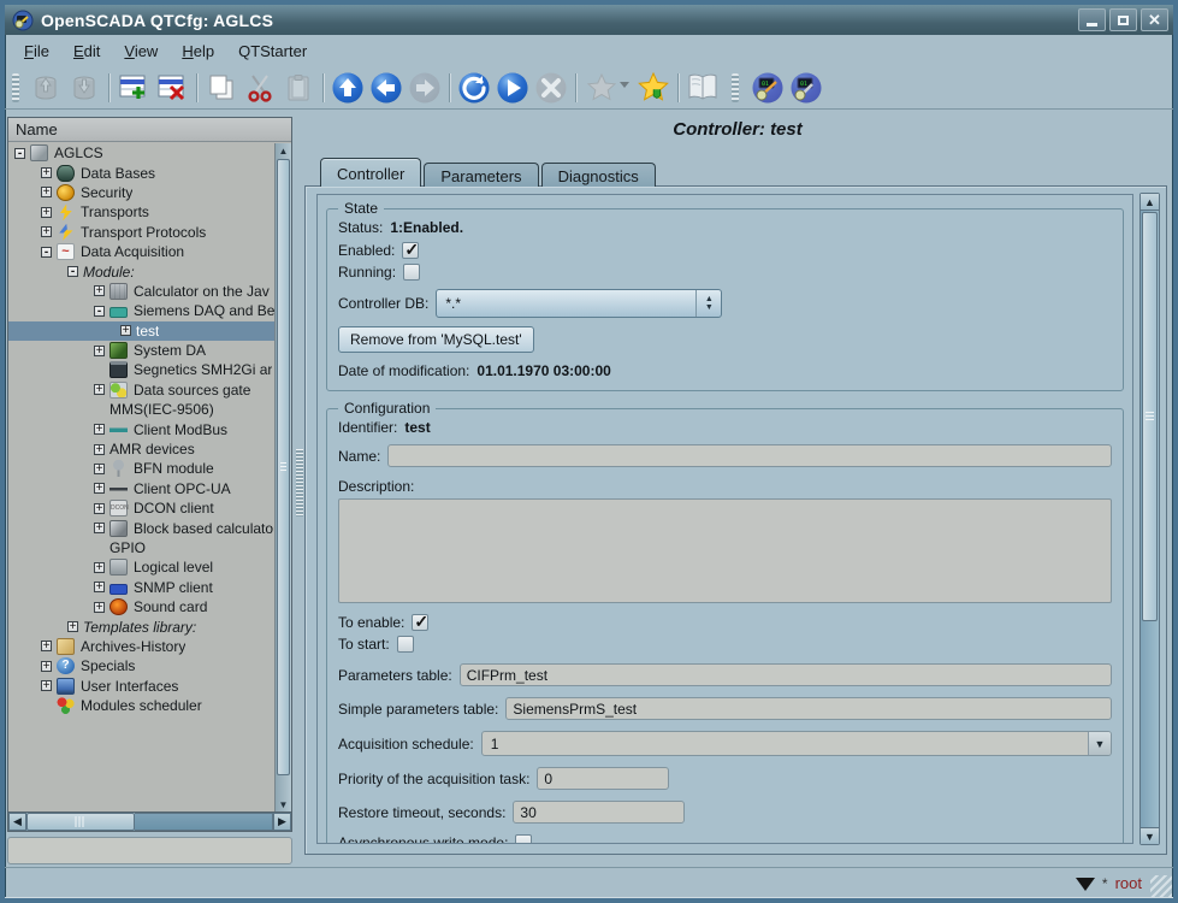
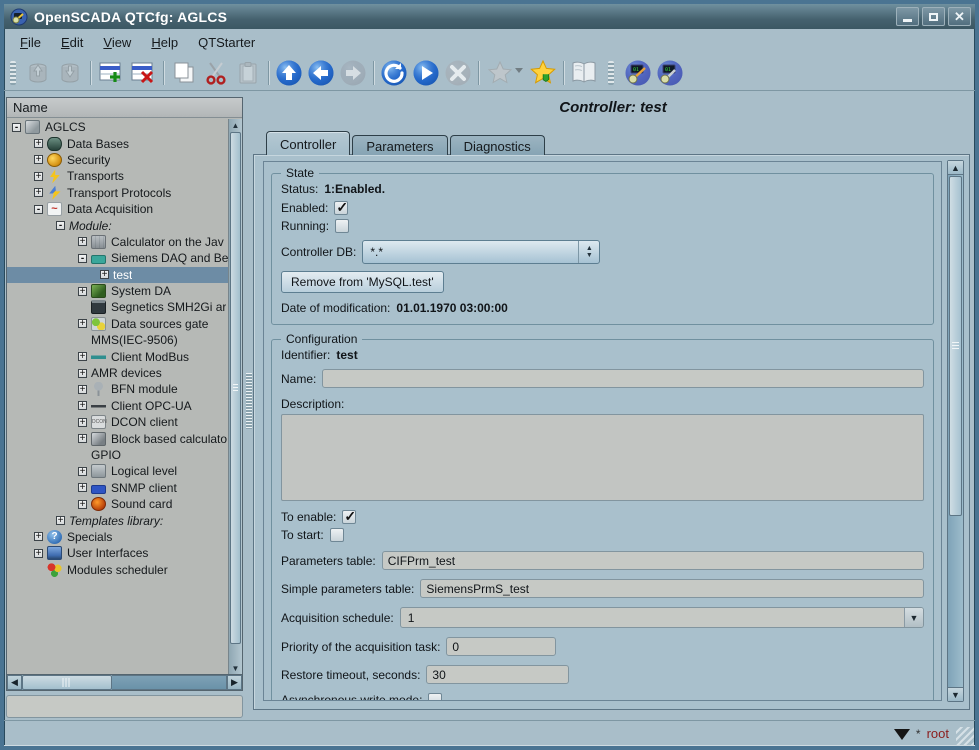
  OpenSCADA QTCfg: AGLCS
  ✕
  File
  Edit
  View
  Help
  QTStarter
  Name
  AGLCS
  Data Bases
  Security
  Transports
  Transport Protocols
  Data Acquisition
  Module:
  Calculator on the Jav
  Siemens DAQ and Be
  test
  System DA
  Segnetics SMH2Gi ar
  Data sources gate
  MMS(IEC-9506)
  Client ModBus
  AMR devices
  BFN module
  Client OPC-UA
  DCON client
  Block based calculato
  GPIO
  Logical level
  SNMP client
  Sound card
  Templates library:
- Archives-History
  Specials
  User Interfaces
  Modules scheduler
  ▲
  ▼
  ◀
  ▶
  Controller: test
  Controller
  Parameters
  Diagnostics
  State
  Status:
  1:Enabled.
  Enabled:
  Running:
  Controller DB:
  *.*
  Remove from 'MySQL.test'
  Date of modification:
  01.01.1970 03:00:00
  Configuration
  Identifier:
  test
  Name:
  Description:
  To enable:
  To start:
  Parameters table:
  CIFPrm_test
  Simple parameters table:
  SiemensPrmS_test
  Acquisition schedule:
  1
  ▼
  Priority of the acquisition task:
  0
  Restore timeout, seconds:
  30
  ▲
  ▼
  *
  root
